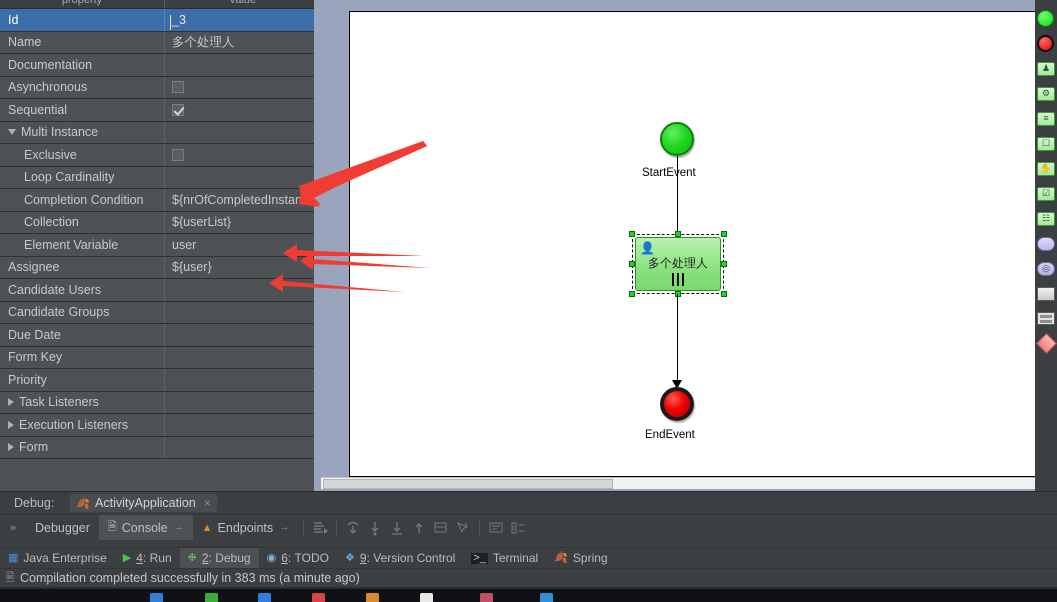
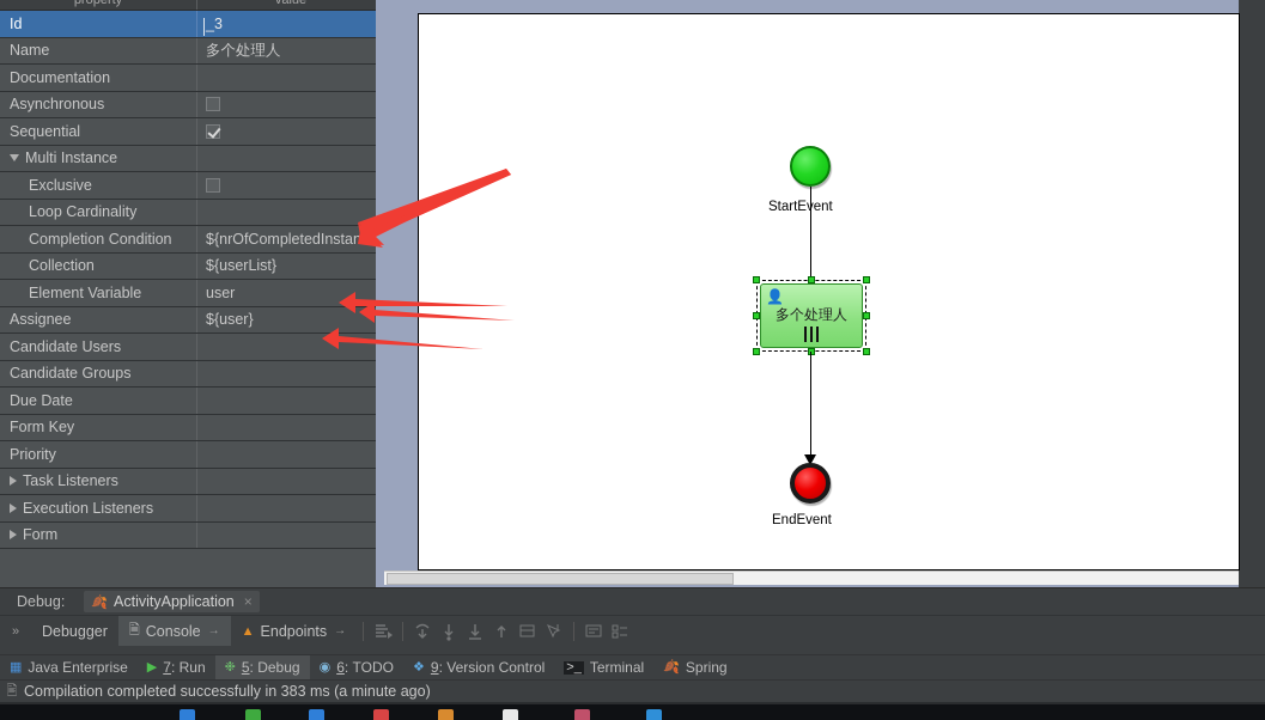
  property
  value
  Id
  _3
  Name
  多个处理人
  Documentation
  Asynchronous
  Sequential
  Multi Instance
  Exclusive
  Loop Cardinality
  Completion Condition
  ${nrOfCompletedInstan
  Collection
  ${userList}
  Element Variable
  user
  Assignee
  ${user}
  Candidate Users
  Candidate Groups
  Due Date
  Form Key
  Priority
  Task Listeners
  Execution Listeners
  Form
  StartEent
  👤
  多个处理人
  EndEvent
- ♟
- ⚙
- ≡
- ☐
- ✋
- ☑
- ☷
- ◎
  Debug:
  🍂
  ActivityApplication
  ×
  »
  Debugger
  🗎
  Console
  →
  ▲
  Endpoints
  →
  ▦
  Java Enterprise
  ▶
- 4
+ 7
  :
  Run
  ❉
- 2
+ 5
  :
  Debug
  ◉
  6
  :
  TODO
  ❖
  9
  :
  Version Control
  >_
  Terminal
  🍂
  Spring
  🖹
  Compilation completed successfully in 383 ms (a minute ago)
